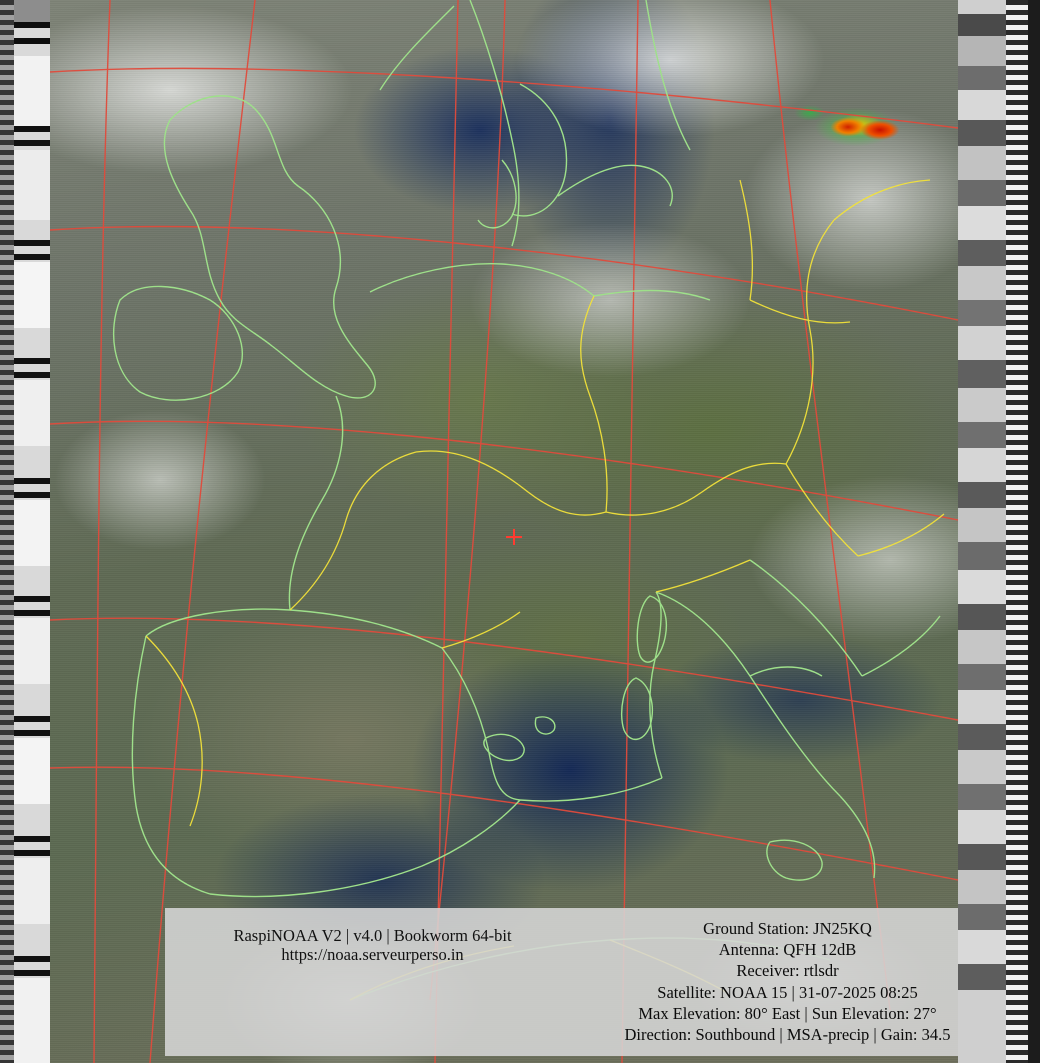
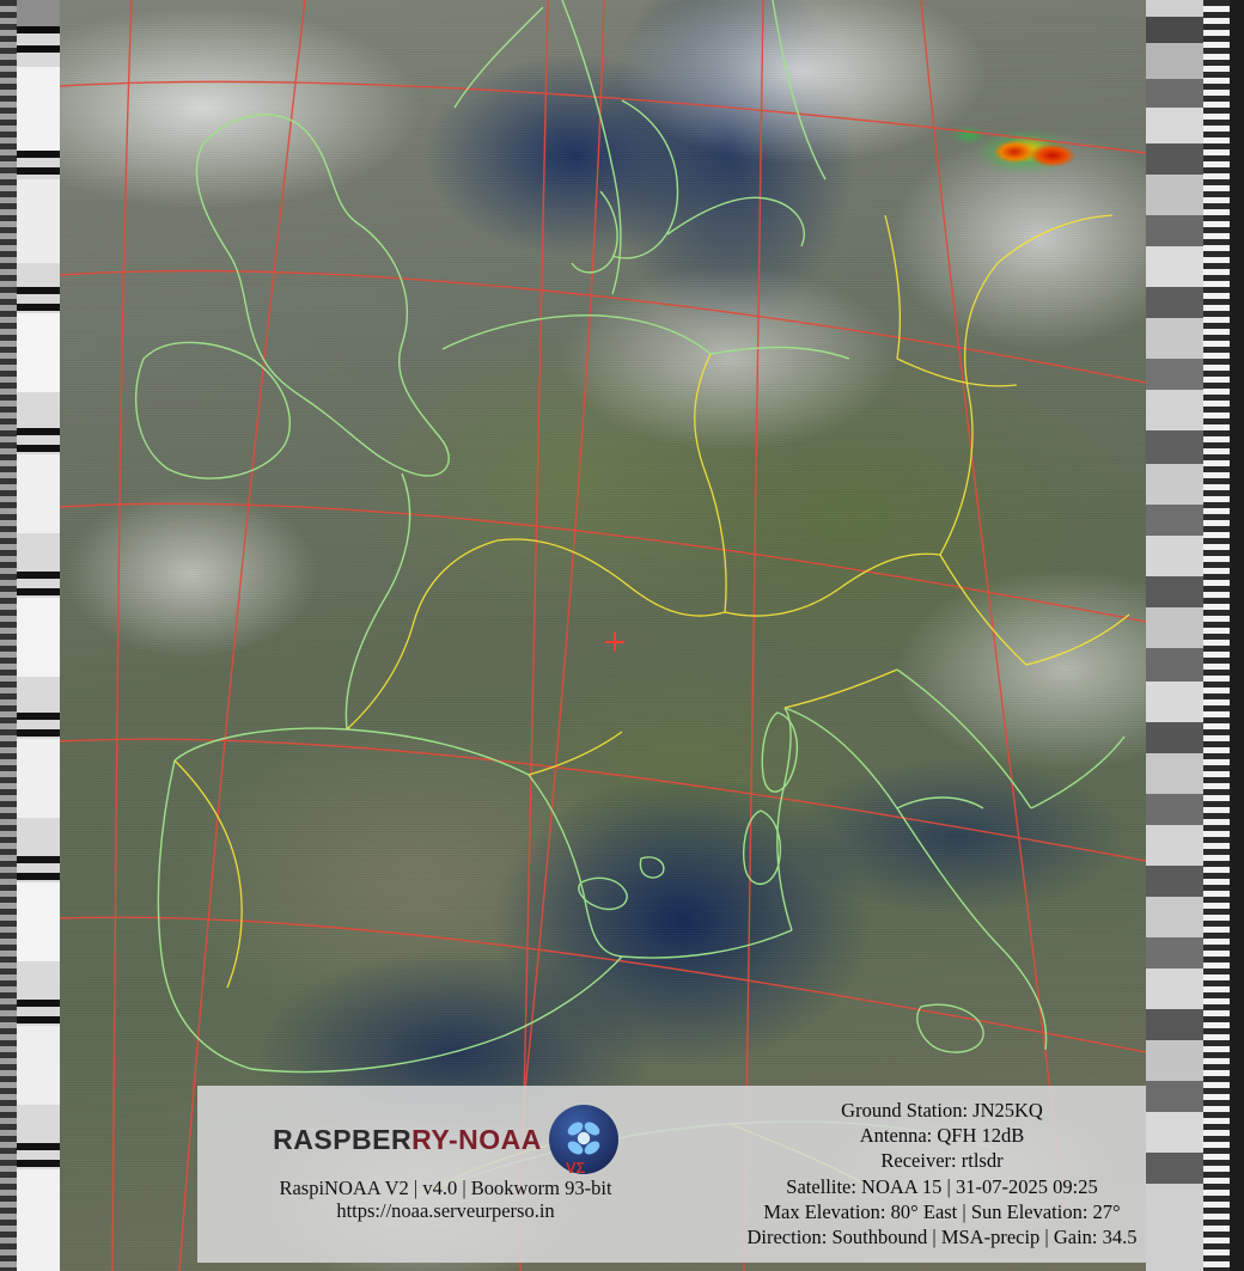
+ RASPBERRY-NOAA
+ VΣ
- RaspiNOAA V2 | v4.0 | Bookworm 64-bit
+ RaspiNOAA V2 | v4.0 | Bookworm 93-bit
  https://noaa.serveurperso.in
  Ground Station: JN25KQ
  Antenna: QFH 12dB
  Receiver: rtlsdr
- Satellite: NOAA 15 | 31-07-2025 08:25
+ Satellite: NOAA 15 | 31-07-2025 09:25
  Max Elevation: 80° East | Sun Elevation: 27°
  Direction: Southbound | MSA-precip | Gain: 34.5
